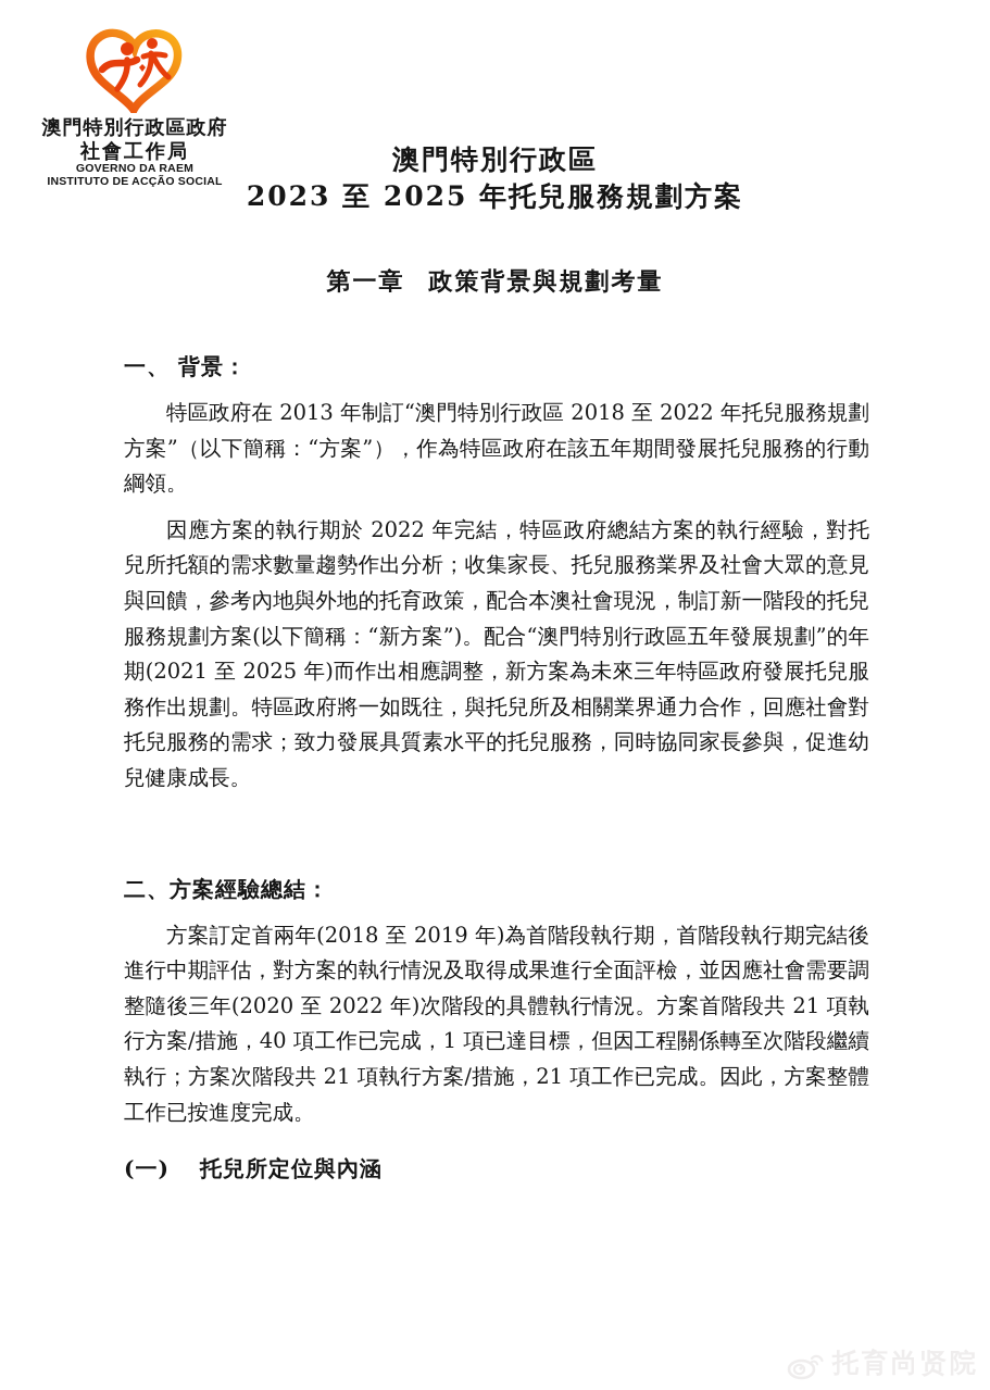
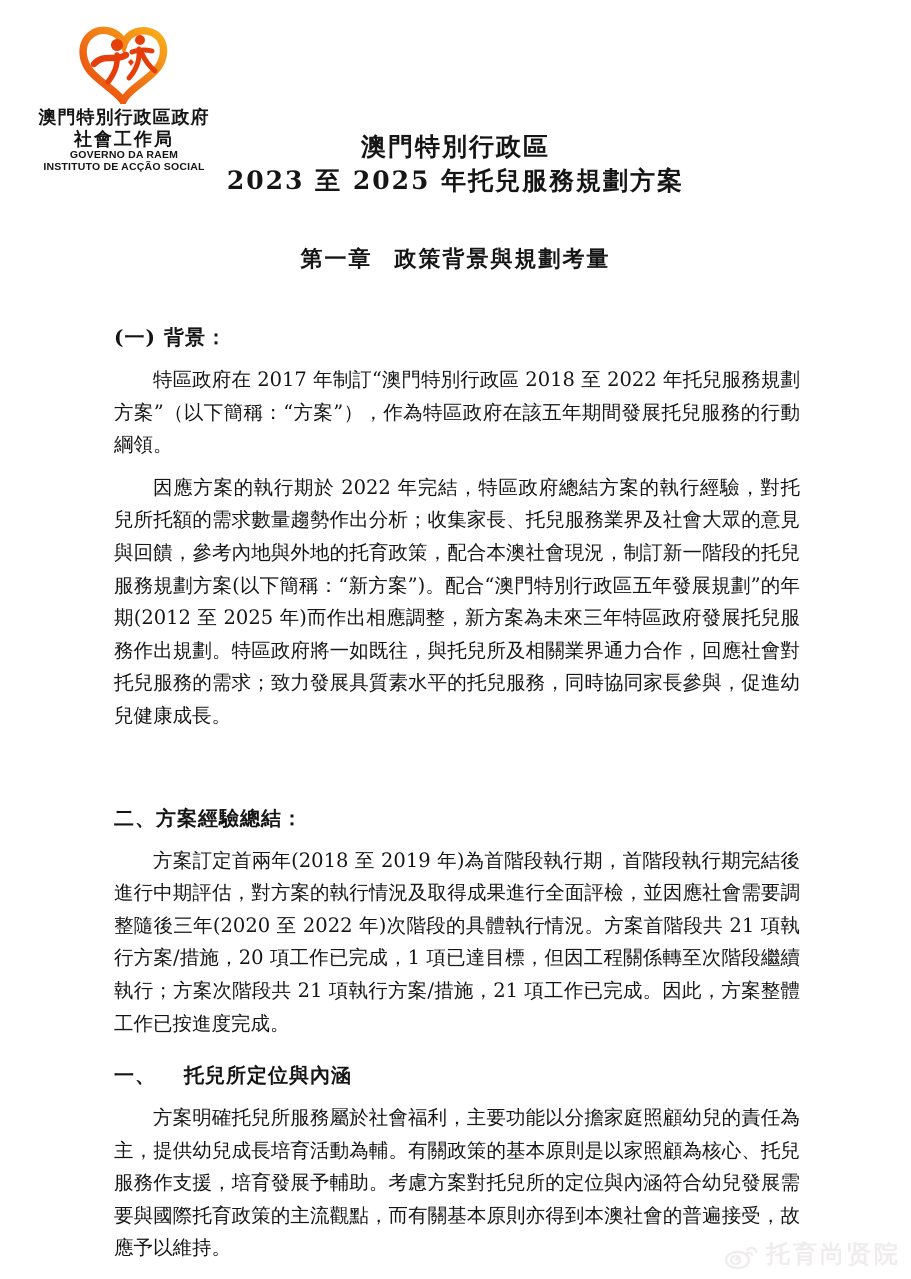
  澳門特別行政區政府
  社會工作局
  GOVERNO DA RAEM
  INSTITUTO DE ACÇÃO SOCIAL
  澳門特別行政區
  2023 至 2025 年托兒服務規劃方案
  第一章 政策背景與規劃考量
- 一、 背景：
+ (一) 背景：
- 特區政府在 2013 年制訂“澳門特別行政區 2018 至 2022 年托兒服務規劃方案”（以下簡稱：“方案”），作為特區政府在該五年期間發展托兒服務的行動綱領。
+ 特區政府在 2017 年制訂“澳門特別行政區 2018 至 2022 年托兒服務規劃方案”（以下簡稱：“方案”），作為特區政府在該五年期間發展托兒服務的行動綱領。
- 因應方案的執行期於 2022 年完結，特區政府總結方案的執行經驗，對托兒所托額的需求數量趨勢作出分析；收集家長、托兒服務業界及社會大眾的意見與回饋，參考內地與外地的托育政策，配合本澳社會現況，制訂新一階段的托兒服務規劃方案(以下簡稱：“新方案”)。配合“澳門特別行政區五年發展規劃”的年期(2021 至 2025 年)而作出相應調整，新方案為未來三年特區政府發展托兒服務作出規劃。特區政府將一如既往，與托兒所及相關業界通力合作，回應社會對托兒服務的需求；致力發展具質素水平的托兒服務，同時協同家長參與，促進幼兒健康成長。
+ 因應方案的執行期於 2022 年完結，特區政府總結方案的執行經驗，對托兒所托額的需求數量趨勢作出分析；收集家長、托兒服務業界及社會大眾的意見與回饋，參考內地與外地的托育政策，配合本澳社會現況，制訂新一階段的托兒服務規劃方案(以下簡稱：“新方案”)。配合“澳門特別行政區五年發展規劃”的年期(2012 至 2025 年)而作出相應調整，新方案為未來三年特區政府發展托兒服務作出規劃。特區政府將一如既往，與托兒所及相關業界通力合作，回應社會對托兒服務的需求；致力發展具質素水平的托兒服務，同時協同家長參與，促進幼兒健康成長。
  二、方案經驗總結：
- 方案訂定首兩年(2018 至 2019 年)為首階段執行期，首階段執行期完結後進行中期評估，對方案的執行情況及取得成果進行全面評檢，並因應社會需要調整隨後三年(2020 至 2022 年)次階段的具體執行情況。方案首階段共 21 項執行方案/措施，40 項工作已完成，1 項已達目標，但因工程關係轉至次階段繼續執行；方案次階段共 21 項執行方案/措施，21 項工作已完成。因此，方案整體工作已按進度完成。
+ 方案訂定首兩年(2018 至 2019 年)為首階段執行期，首階段執行期完結後進行中期評估，對方案的執行情況及取得成果進行全面評檢，並因應社會需要調整隨後三年(2020 至 2022 年)次階段的具體執行情況。方案首階段共 21 項執行方案/措施，20 項工作已完成，1 項已達目標，但因工程關係轉至次階段繼續執行；方案次階段共 21 項執行方案/措施，21 項工作已完成。因此，方案整體工作已按進度完成。
- (一) 托兒所定位與內涵
+ 一、 托兒所定位與內涵
+ 方案明確托兒所服務屬於社會福利，主要功能以分擔家庭照顧幼兒的責任為主，提供幼兒成長培育活動為輔。有關政策的基本原則是以家照顧為核心、托兒服務作支援，培育發展予輔助。考慮方案對托兒所的定位與內涵符合幼兒發展需要與國際托育政策的主流觀點，而有關基本原則亦得到本澳社會的普遍接受，故應予以維持。
